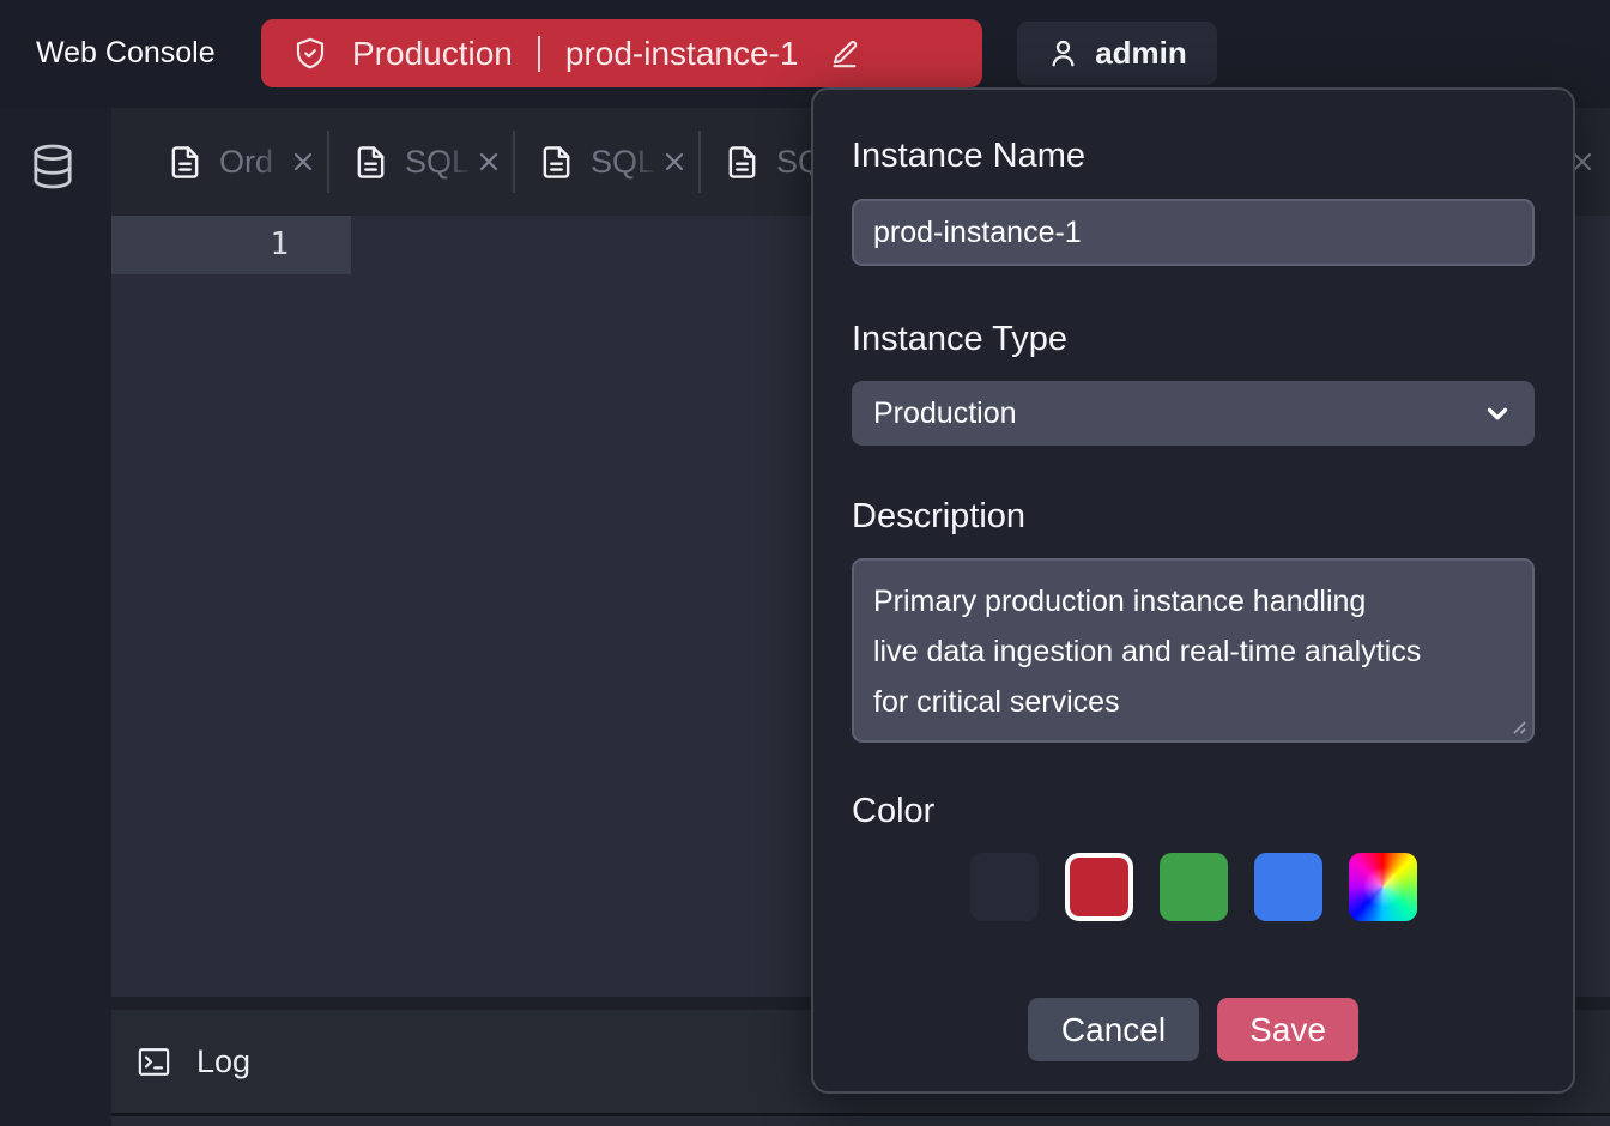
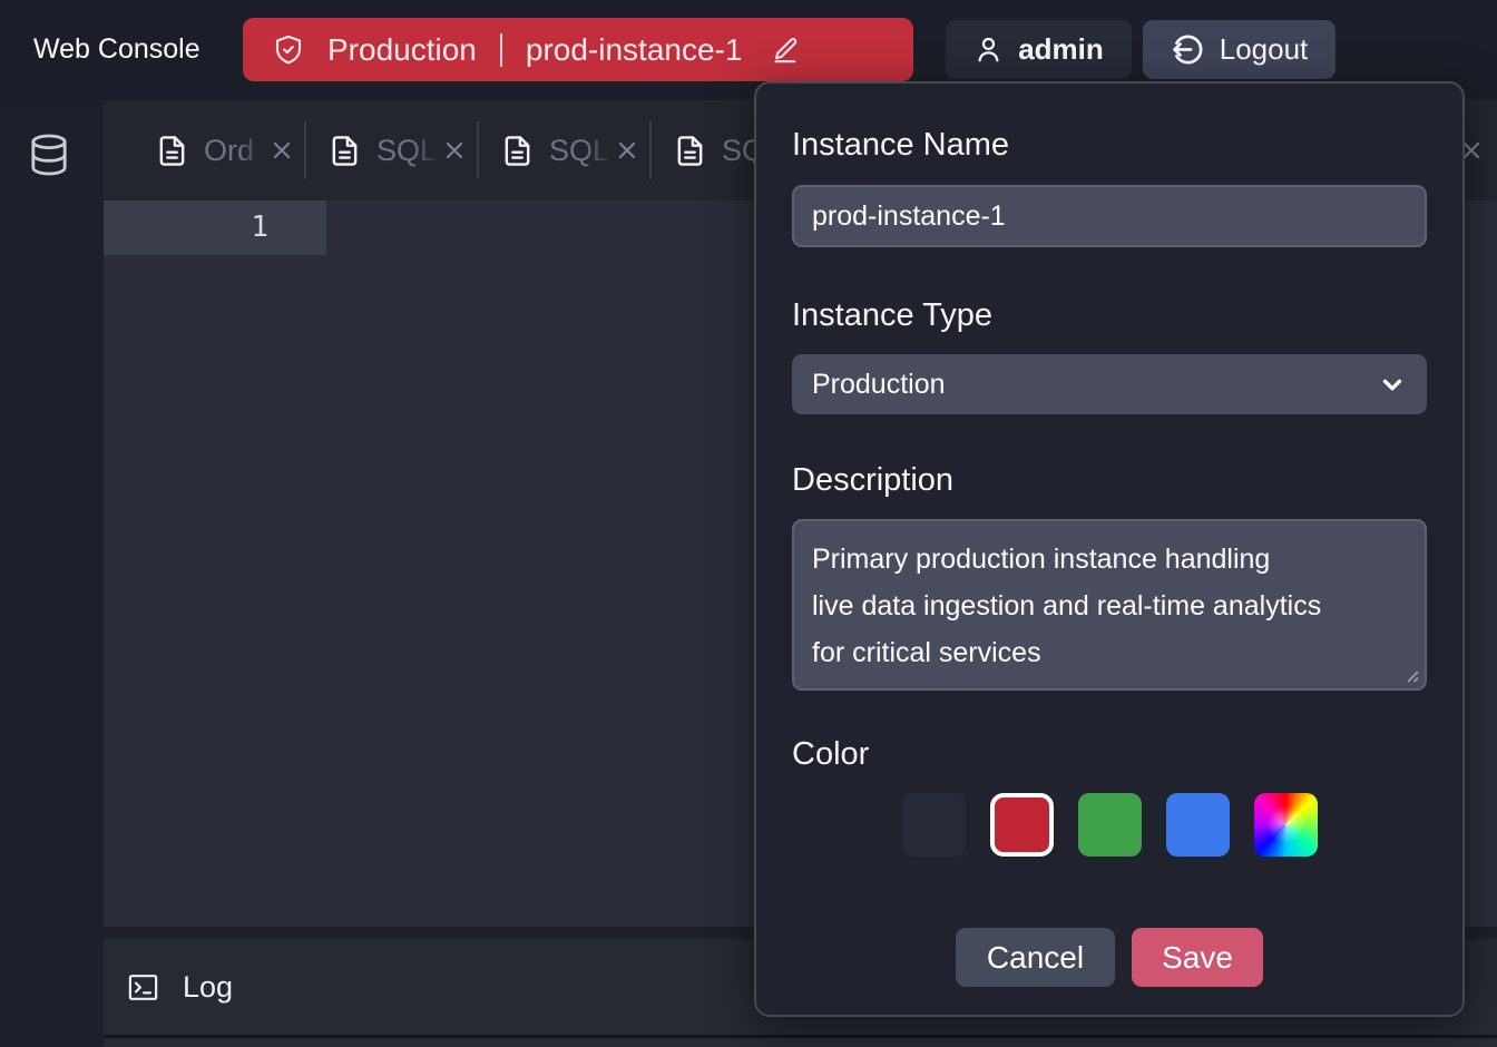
  Web Console
  Production
  prod-instance-1
  admin
+ Logout
  Ord
  SQL
  SQL
  1
  Log
  Instance Name
  prod-instance-1
  Instance Type
  Production
  Description
  Primary production instance handling
  live data ingestion and real-time analytics
  for critical services
  Color
  Cancel
  Save
